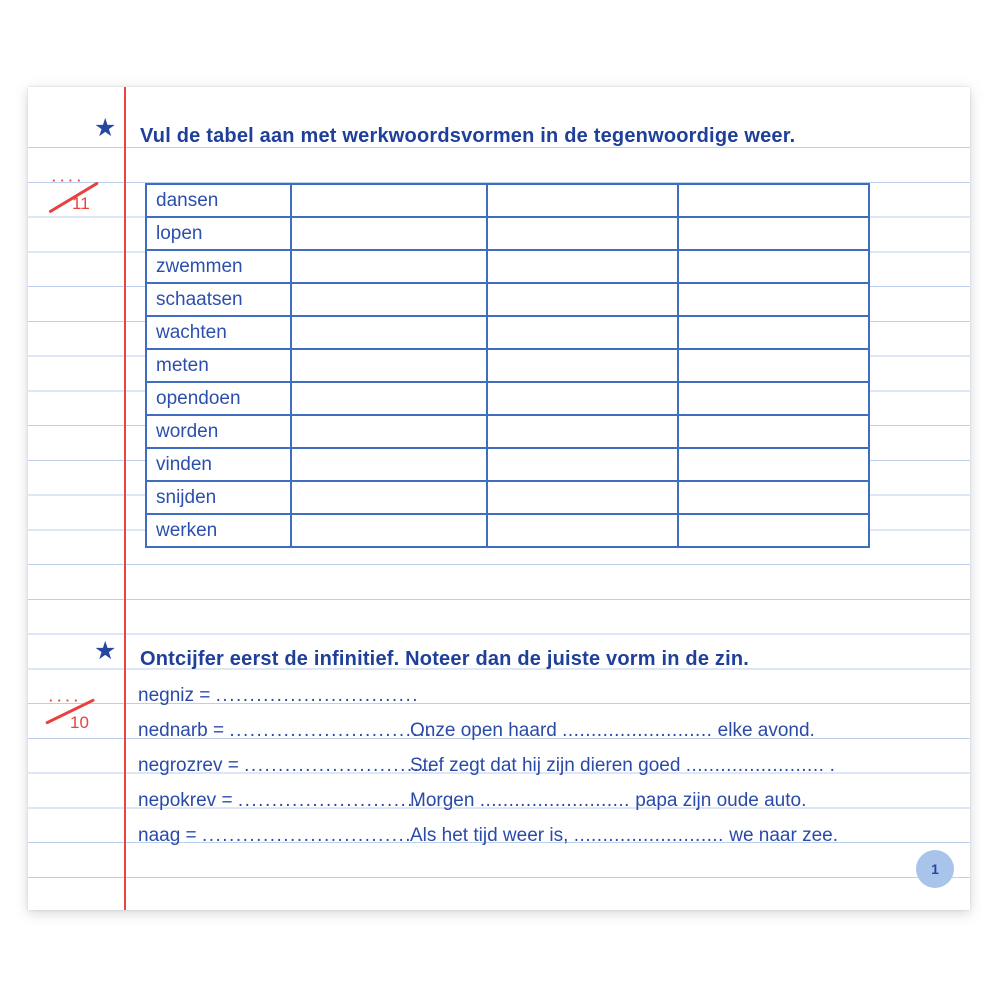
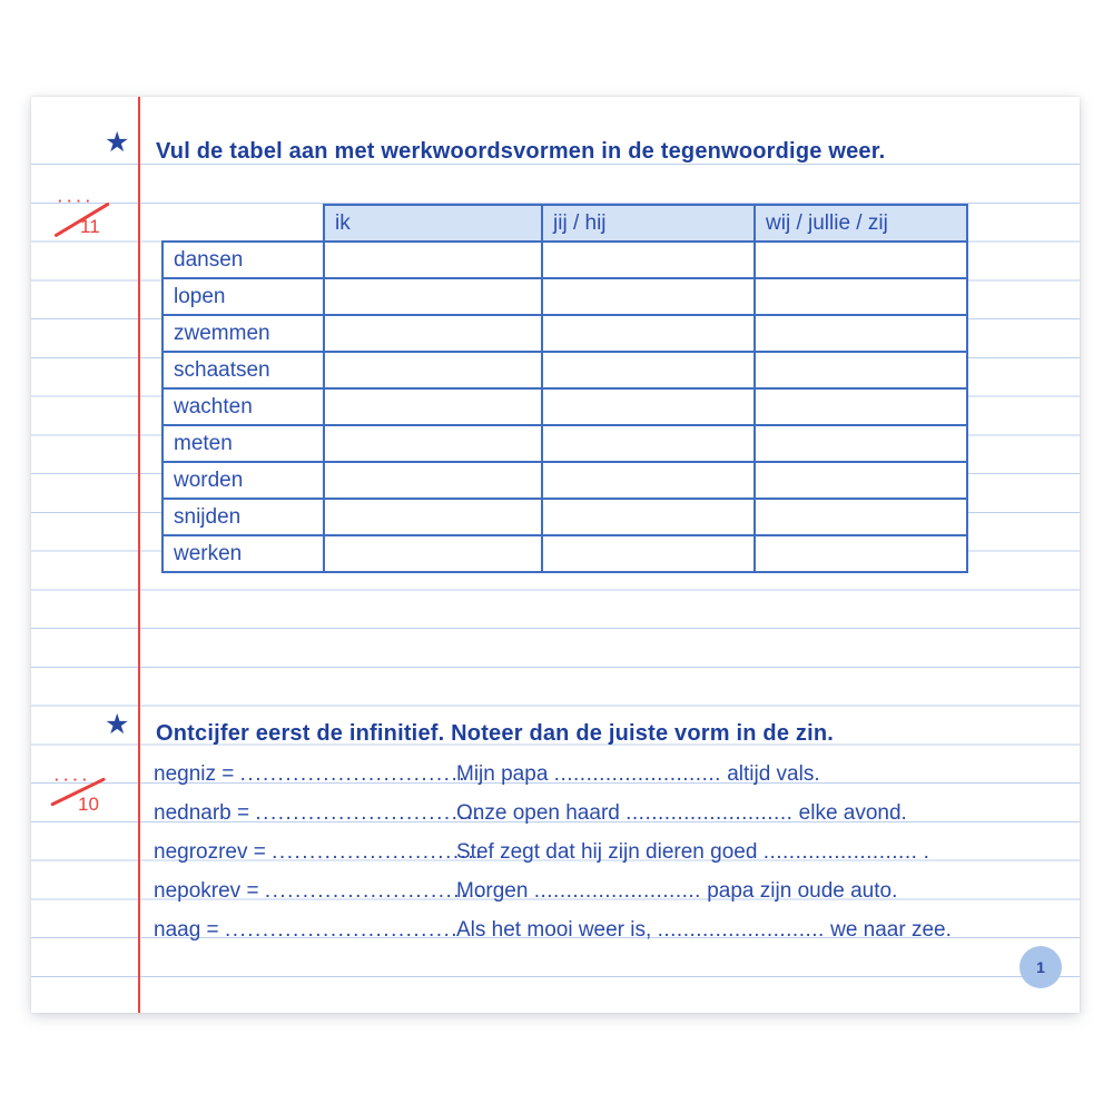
  ★
  Vul de tabel aan met werkwoordsvormen in de tegenwoordige weer.
  ····
  11
+ 	ik	jij / hij	wij / jullie / zij
  dansen
  lopen
  zwemmen
  schaatsen
  wachten
  meten
- opendoen
  worden
- vinden
  snijden
  werken
  ★
  Ontcijfer eerst de infinitief. Noteer dan de juiste vorm in de zin.
  ····
  10
  negniz = ..............................
+ Mijn papa .......................... altijd vals.
  nednarb = ..............................
  Onze open haard .......................... elke avond.
  negrozrev = ............................
  Stef zegt dat hij zijn dieren goed ........................ .
  nepokrev = .............................
  Morgen .......................... papa zijn oude auto.
  naag = ...............................
- Als het tijd weer is, .......................... we naar zee.
+ Als het mooi weer is, .......................... we naar zee.
  1
